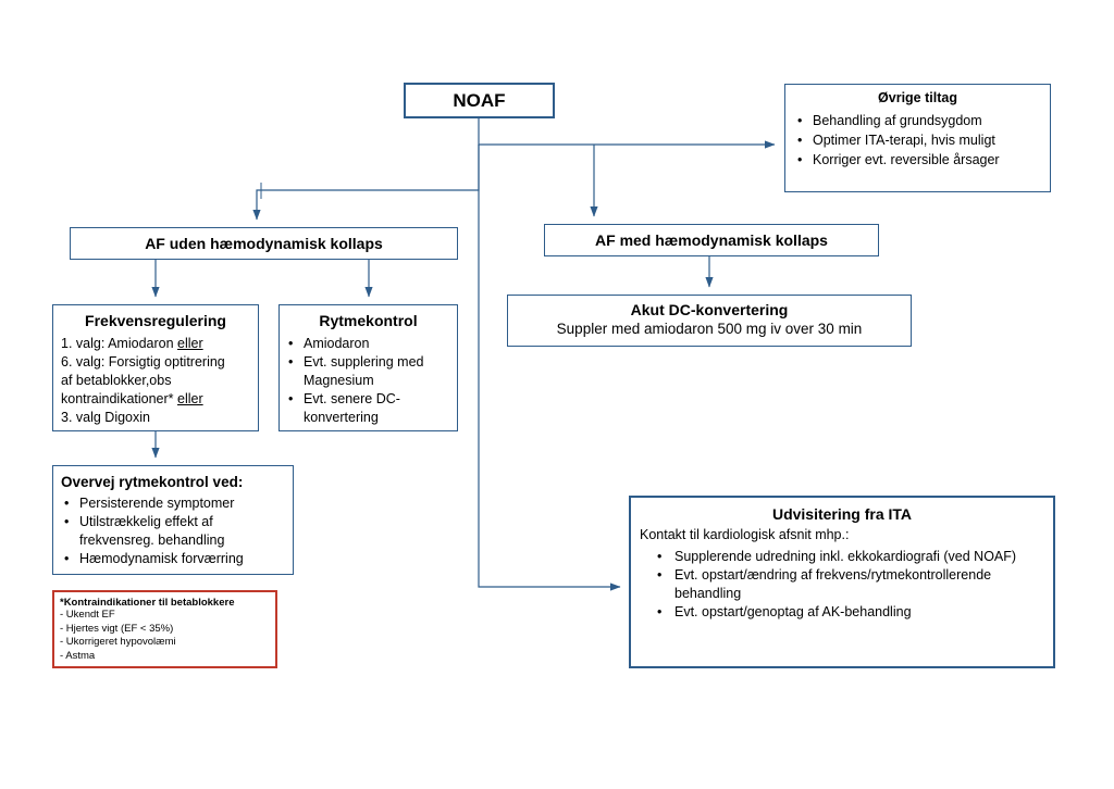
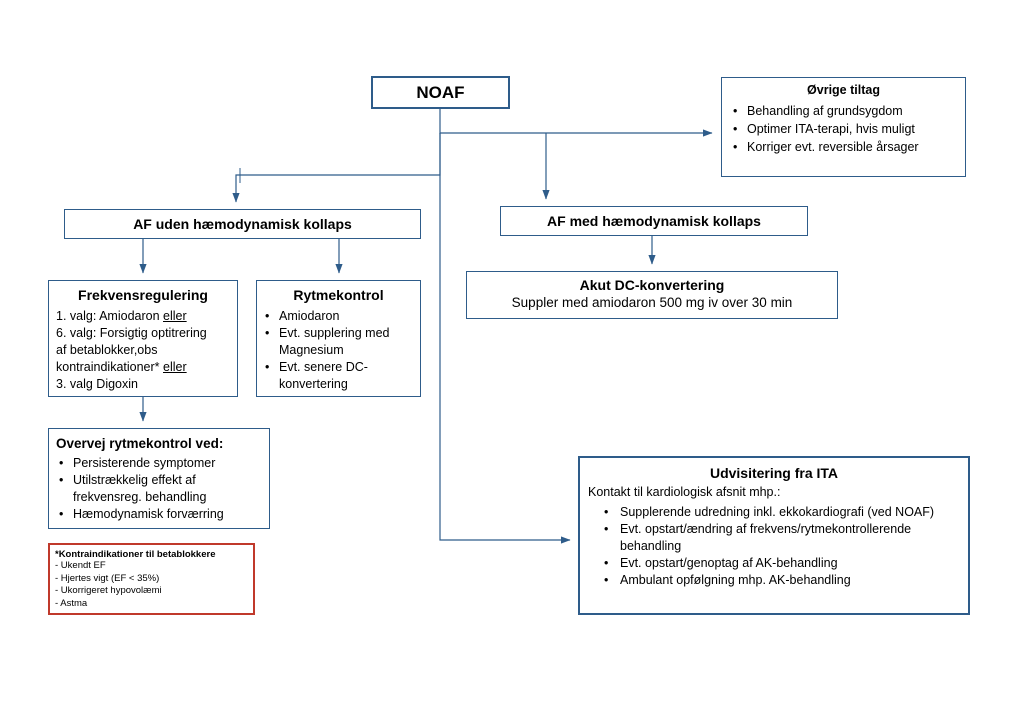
  NOAF
  Øvrige tiltag
  Behandling af grundsygdom
  Optimer ITA-terapi, hvis muligt
  Korriger evt. reversible årsager
  AF uden hæmodynamisk kollaps
  AF med hæmodynamisk kollaps
  Frekvensregulering
  1. valg: Amiodaron eller
  6. valg: Forsigtig optitrering
  af betablokker,obs
  kontraindikationer* eller
  3. valg Digoxin
  Rytmekontrol
  Amiodaron
  Evt. supplering med Magnesium
  Evt. senere DC-konvertering
  Akut DC-konvertering
  Suppler med amiodaron 500 mg iv over 30 min
  Overvej rytmekontrol ved:
  Persisterende symptomer
  Utilstrækkelig effekt af frekvensreg. behandling
  Hæmodynamisk forværring
  *Kontraindikationer til betablokkere
  - Ukendt EF
  - Hjertes vigt (EF < 35%)
  - Ukorrigeret hypovolæmi
  - Astma
  Udvisitering fra ITA
  Kontakt til kardiologisk afsnit mhp.:
  Supplerende udredning inkl. ekkokardiografi (ved NOAF)
  Evt. opstart/ændring af frekvens/rytmekontrollerende behandling
  Evt. opstart/genoptag af AK-behandling
+ Ambulant opfølgning mhp. AK-behandling
